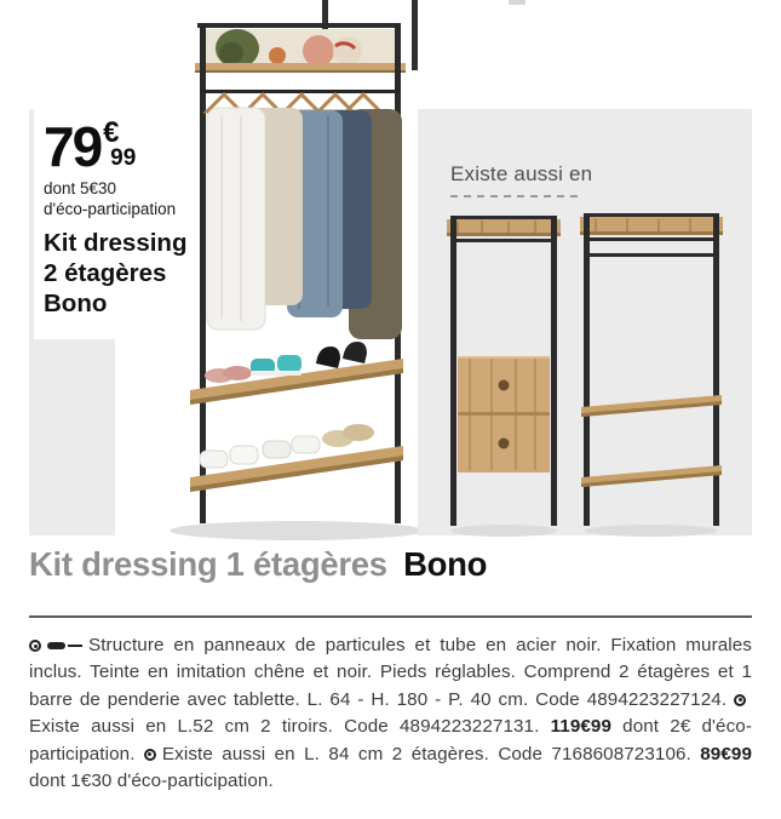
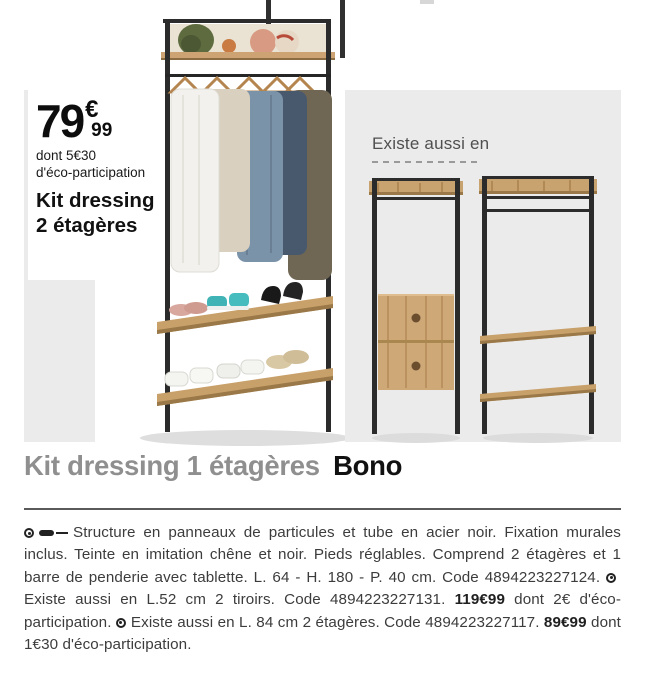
  79
  €
  99
  dont 5€30
  d'éco-participation
  Kit dressing
  2 étagères
- Bono
  Existe aussi en
  Kit dressing 1 étagères Bono
- Structure en panneaux de particules et tube en acier noir. Fixation murales inclus. Teinte en imitation chêne et noir. Pieds réglables. Comprend 2 étagères et 1 barre de penderie avec tablette. L. 64 - H. 180 - P. 40 cm. Code 4894223227124. Existe aussi en L.52 cm 2 tiroirs. Code 4894223227131. 119€99 dont 2€ d'éco-participation. Existe aussi en L. 84 cm 2 étagères. Code 7168608723106. 89€99 dont 1€30 d'éco-participation.
+ Structure en panneaux de particules et tube en acier noir. Fixation murales inclus. Teinte en imitation chêne et noir. Pieds réglables. Comprend 2 étagères et 1 barre de penderie avec tablette. L. 64 - H. 180 - P. 40 cm. Code 4894223227124. Existe aussi en L.52 cm 2 tiroirs. Code 4894223227131. 119€99 dont 2€ d'éco-participation. Existe aussi en L. 84 cm 2 étagères. Code 4894223227117. 89€99 dont 1€30 d'éco-participation.
